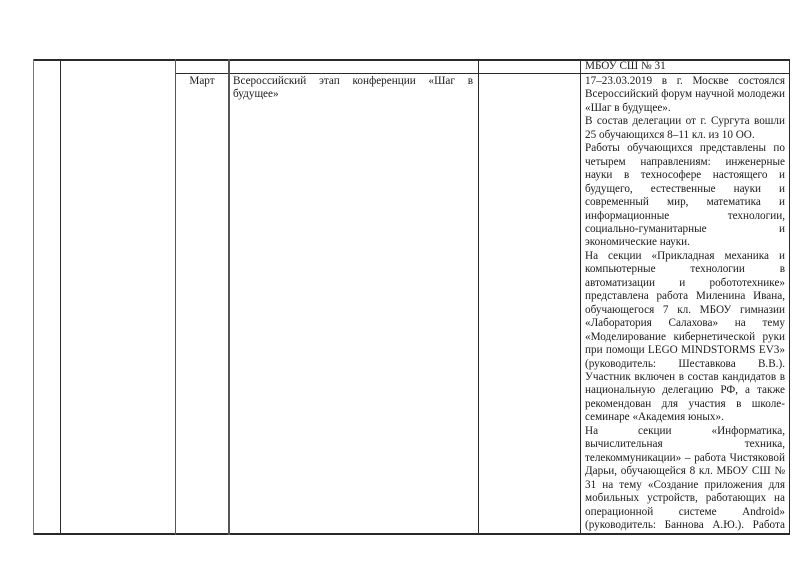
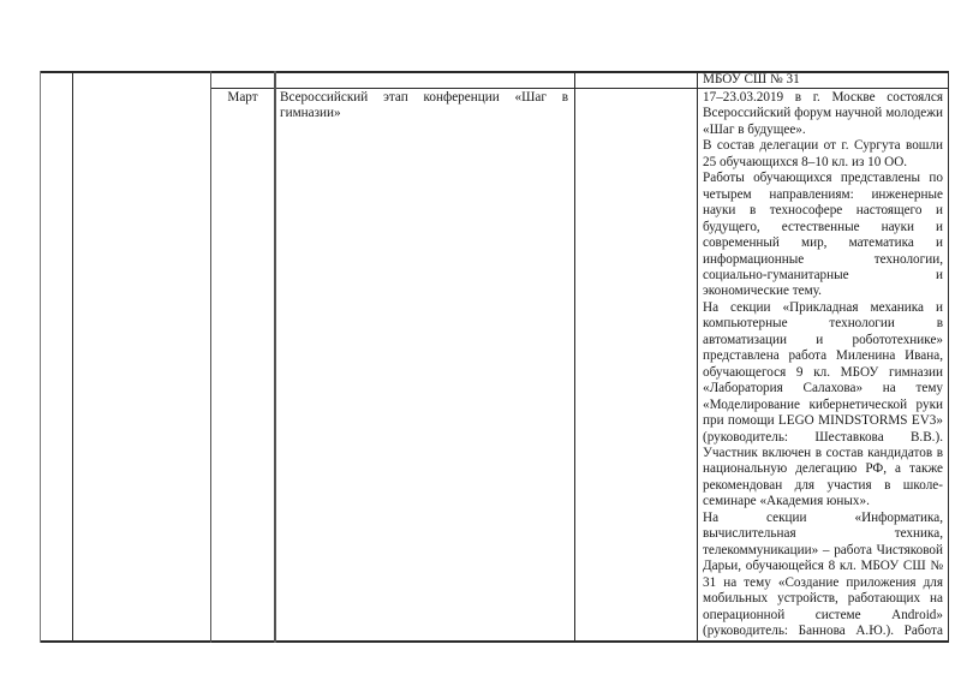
  МБОУ СШ № 31
  Март
- Всероссийский этап конференции «Шаг в будущее»
+ Всероссийский этап конференции «Шаг в гимназии»
  17–23.03.2019 в г. Москве состоялся Всероссийский форум научной молодежи «Шаг в будущее».
- В состав делегации от г. Сургута вошли 25 обучающихся 8–11 кл. из 10 ОО.
+ В состав делегации от г. Сургута вошли 25 обучающихся 8–10 кл. из 10 ОО.
- Работы обучающихся представлены по четырем направлениям: инженерные науки в технософере настоящего и будущего, естественные науки и современный мир, математика и информационные технологии, социально-гуманитарные и экономические науки.
+ Работы обучающихся представлены по четырем направлениям: инженерные науки в технософере настоящего и будущего, естественные науки и современный мир, математика и информационные технологии, социально-гуманитарные и экономические тему.
- На секции «Прикладная механика и компьютерные технологии в автоматизации и робототехнике» представлена работа Миленина Ивана, обучающегося 7 кл. МБОУ гимназии «Лаборатория Салахова» на тему «Моделирование кибернетической руки при помощи LEGO MINDSTORMS EV3» (руководитель: Шеставкова В.В.). Участник включен в состав кандидатов в национальную делегацию РФ, а также рекомендован для участия в школе-семинаре «Академия юных».
+ На секции «Прикладная механика и компьютерные технологии в автоматизации и робототехнике» представлена работа Миленина Ивана, обучающегося 9 кл. МБОУ гимназии «Лаборатория Салахова» на тему «Моделирование кибернетической руки при помощи LEGO MINDSTORMS EV3» (руководитель: Шеставкова В.В.). Участник включен в состав кандидатов в национальную делегацию РФ, а также рекомендован для участия в школе-семинаре «Академия юных».
  На секции «Информатика, вычислительная техника, телекоммуникации» – работа Чистяковой Дарьи, обучающейся 8 кл. МБОУ СШ № 31 на тему «Создание приложения для мобильных устройств, работающих на операционной системе Android» (руководитель: Баннова А.Ю.). Работа
